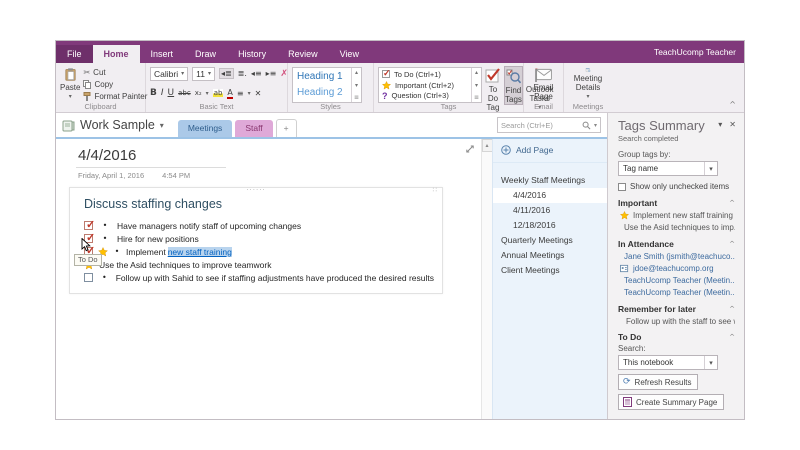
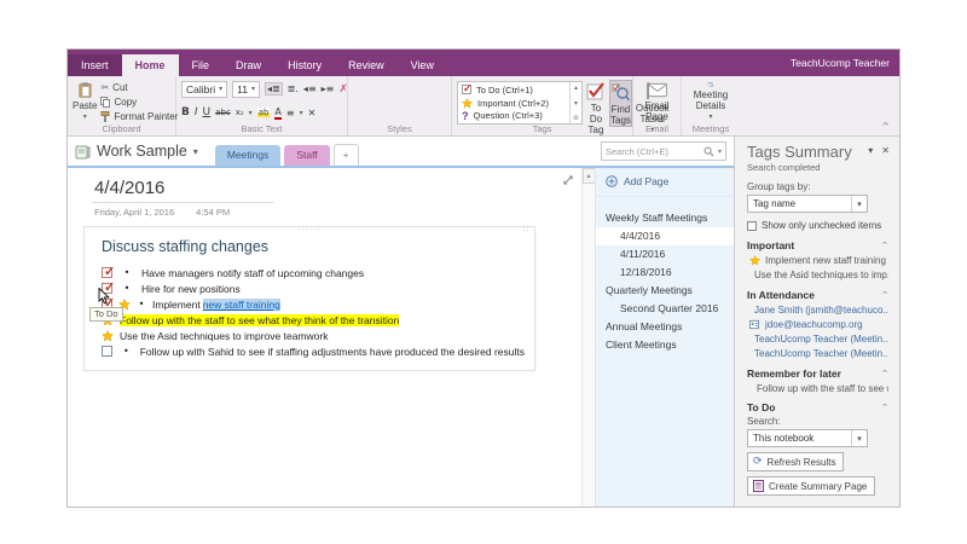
- File
+ Insert
  Home
- Insert
+ File
  Draw
  History
  Review
  View
  TeachUcomp Teacher
  Paste
  ✂
  Cut
  Copy
  Format Painter
  Clipboard
  Calibri
  11
  ◂≣
  ≣.
  ◂≡
  ▸≡
  ✗
  B
  I
  U
  abc
  x₂
  ab
  A
  ≡
  ✕
  Basic Text
- Heading 1
- Heading 2
  Styles
  To Do (Ctrl+1)
  Important (Ctrl+2)
  ?
  Question (Ctrl+3)
  To Do Tag
  Find Tags
  Outlook Tasks
  Tags
  Email Page
  Email
  Meeting Details
  Meetings
  ^
  Work Sample
  ▾
  Meetings
  Staff
  +
  Search (Ctrl+E)
  4/4/2016
  Friday, April 1, 2016
  4:54 PM
  ······
  ∷
  Discuss staffing changes
  •
  Have managers notify staff of upcoming changes
  •
  Hire for new positions
  •
  Implement
  new staff training
+ Follow up with the staff to see what they think of the transition
  Use the Asid techniques to improve teamwork
  •
  Follow up with Sahid to see if staffing adjustments have produced the desired results
  To Do
  Add Page
  Weekly Staff Meetings
  4/4/2016
  4/11/2016
  12/18/2016
  Quarterly Meetings
+ Second Quarter 2016
  Annual Meetings
  Client Meetings
  ▾
  ✕
  Tags Summary
  Search completed
  Group tags by:
  Tag name
  ▾
  Show only unchecked items
  Important
  ^
  Implement new staff training
  Use the Asid techniques to imp.
  In Attendance
  ^
  Jane Smith (jsmith@teachuco..
  jdoe@teachucomp.org
  TeachUcomp Teacher (Meetin..
  TeachUcomp Teacher (Meetin..
  Remember for later
  ^
  Follow up with the staff to see
  To Do
  ^
  Search:
  This notebook
  ▾
  ⟳
  Refresh Results
  Create Summary Page
